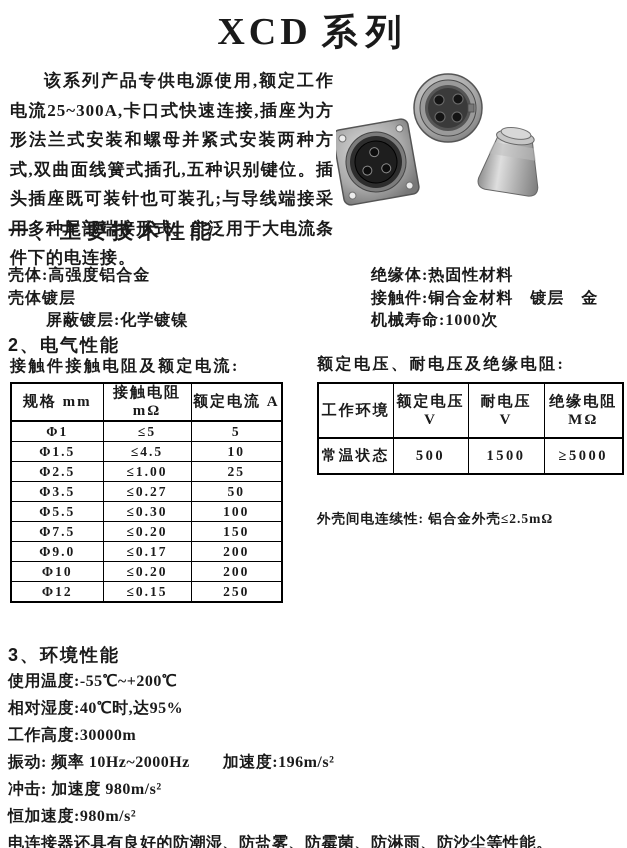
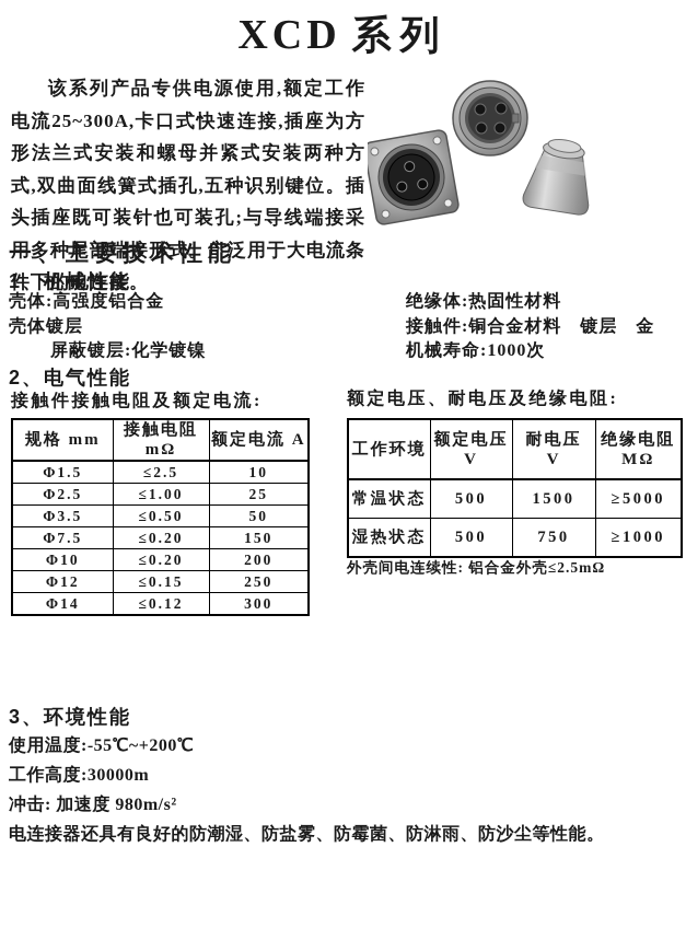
  XCD 系列
  该系列产品专供电源使用,额定工作电流25~300A,卡口式快速连接,插座为方形法兰式安装和螺母并紧式安装两种方式,双曲面线簧式插孔,五种识别键位。插头插座既可装针也可装孔;与导线端接采用多种尾部端接形式。广泛用于大电流条件下的电连接。
  一、主要技术性能
+ 1、机械性能
  壳体:高强度铝合金
  壳体镀层
  屏蔽镀层:化学镀镍
  绝缘体:热固性材料
  接触件:铜合金材料 镀层 金
  机械寿命:1000次
  2、电气性能
  接触件接触电阻及额定电流:
  额定电压、耐电压及绝缘电阻:
  规格 mm	接触电阻 mΩ	额定电流 A
- Φ1	≤5	5
- Φ1.5	≤4.5	10
+ Φ1.5	≤2.5	10
  Φ2.5	≤1.00	25
- Φ3.5	≤0.27	50
+ Φ3.5	≤0.50	50
- Φ5.5	≤0.30	100
  Φ7.5	≤0.20	150
- Φ9.0	≤0.17	200
  Φ10	≤0.20	200
  Φ12	≤0.15	250
+ Φ14	≤0.12	300
  工作环境	额定电压 V	耐电压 V	绝缘电阻 MΩ
  常温状态	500	1500	≥5000
+ 湿热状态	500	750	≥1000
  外壳间电连续性: 铝合金外壳≤2.5mΩ
  3、环境性能
  使用温度:-55℃~+200℃
- 相对湿度:40℃时,达95%
  工作高度:30000m
- 振动: 频率 10Hz~2000Hz 加速度:196m/s²
  冲击: 加速度 980m/s²
- 恒加速度:980m/s²
  电连接器还具有良好的防潮湿、防盐雾、防霉菌、防淋雨、防沙尘等性能。
